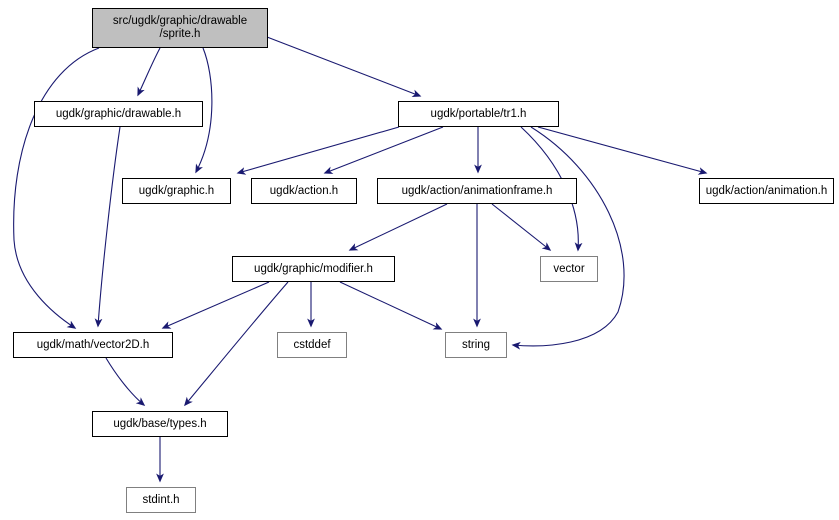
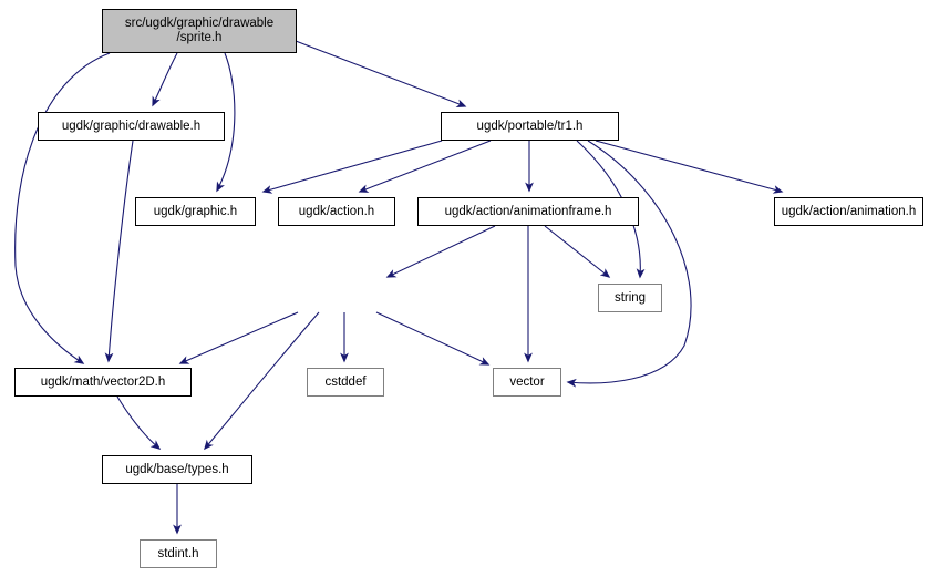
  src/ugdk/graphic/drawable
  /sprite.h
  ugdk/graphic/drawable.h
  ugdk/portable/tr1.h
  ugdk/graphic.h
  ugdk/action.h
  ugdk/action/animationframe.h
  ugdk/action/animation.h
- ugdk/graphic/modifier.h
- vector
+ string
  ugdk/math/vector2D.h
  cstddef
- string
+ vector
  ugdk/base/types.h
  stdint.h
